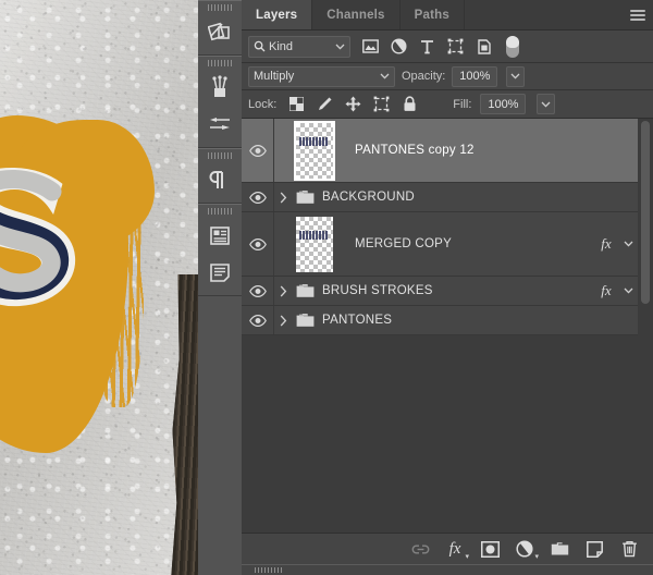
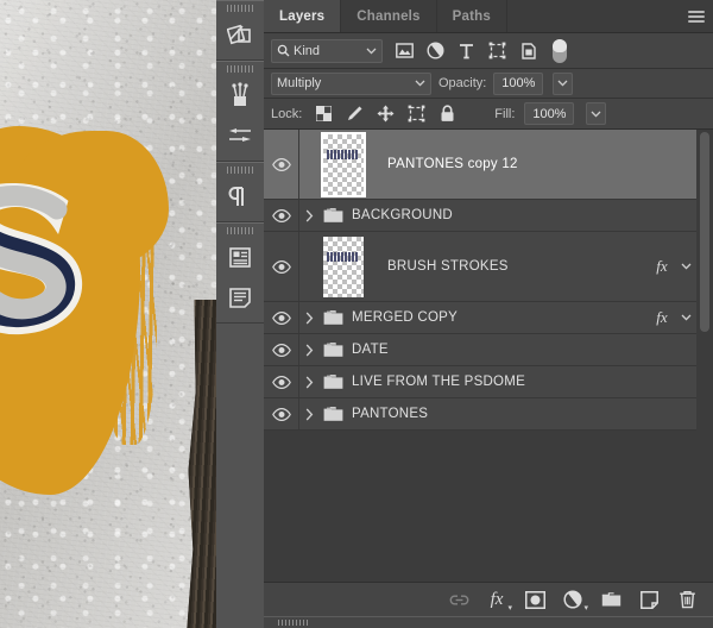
  Layers
  Channels
  Paths
  Kind
  Multiply
  Opacity:
  100%
  Lock:
  Fill:
  100%
  PANTONES copy 12
  BACKGROUND
- MERGED COPY
+ BRUSH STROKES
  fx
- BRUSH STROKES
+ MERGED COPY
  fx
+ DATE
+ LIVE FROM THE PSDOME
  PANTONES
  fx
